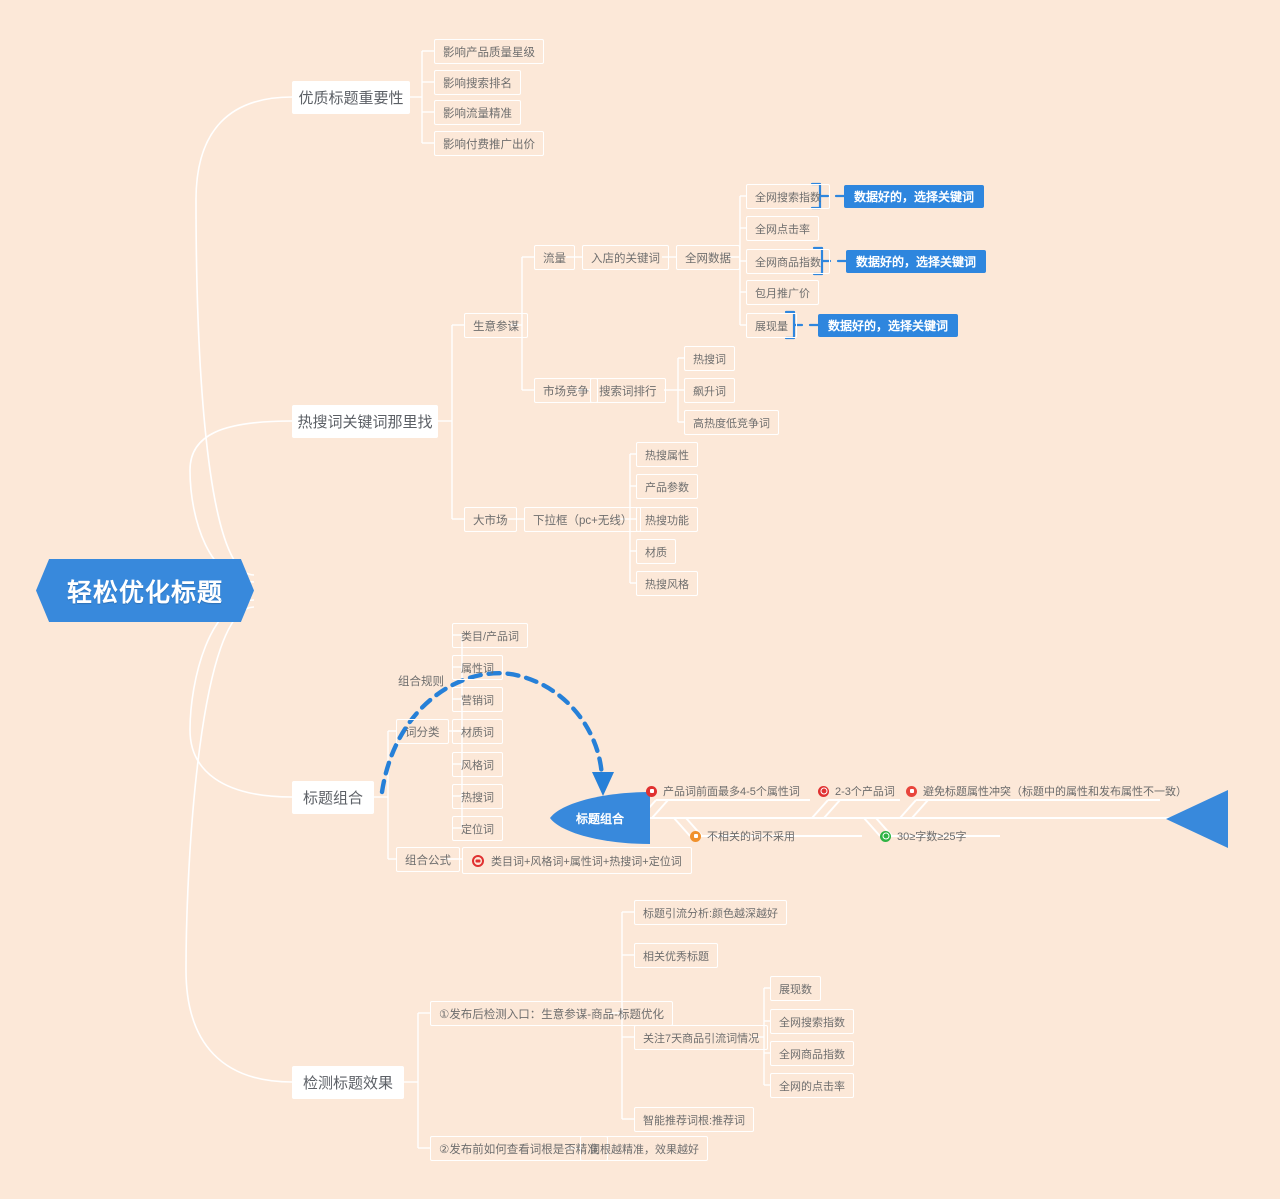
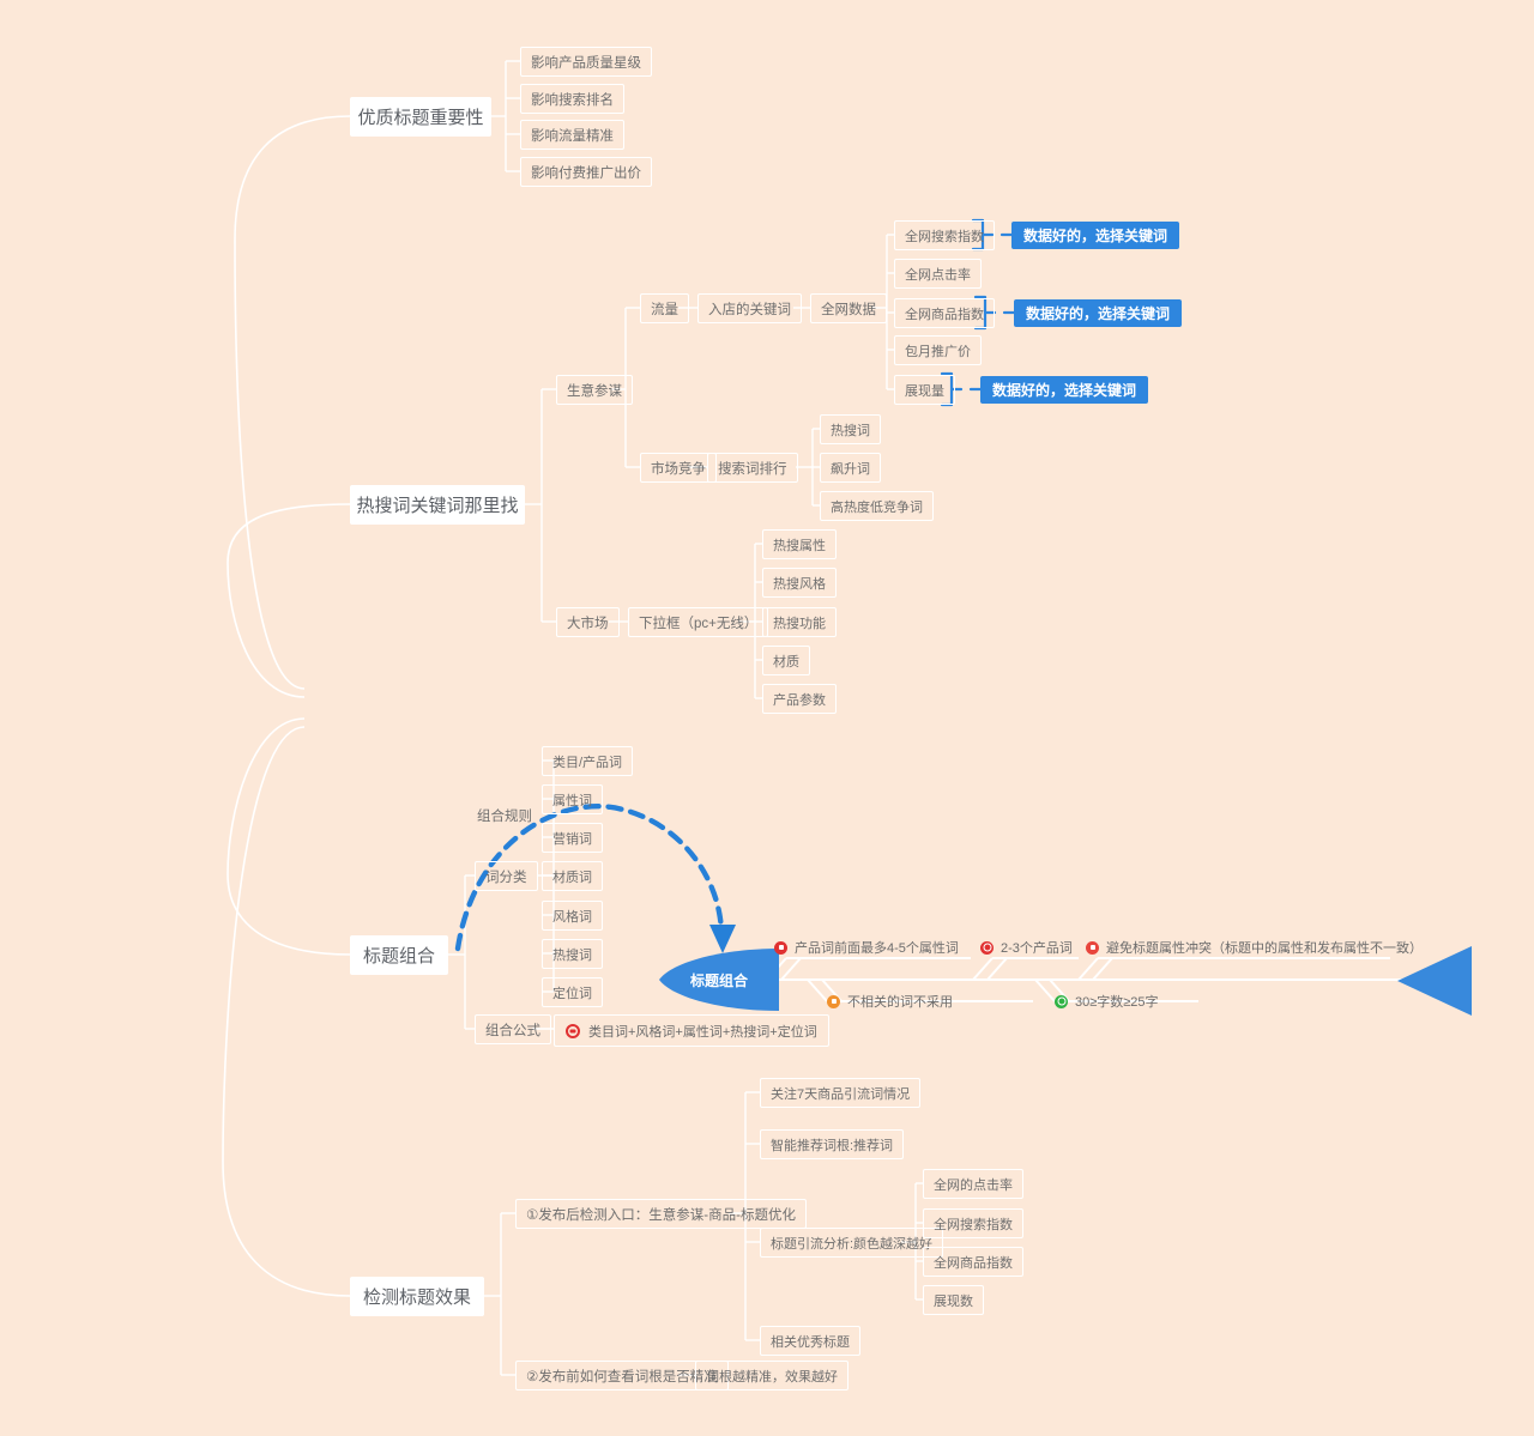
- 轻松优化标题
  优质标题重要性
  影响产品质量星级
  影响搜索排名
  影响流量精准
  影响付费推广出价
  热搜词关键词那里找
  生意参谋
  流量
  入店的关键词
  全网数据
  全网搜索指数
  全网点击率
  全网商品指数
  包月推广价
  展现量
  数据好的，选择关键词
  数据好的，选择关键词
  数据好的，选择关键词
  市场竞争
  搜索词排行
  热搜词
  飙升词
  高热度低竞争词
  大市场
  下拉框（pc+无线）
  热搜属性
- 产品参数
+ 热搜风格
  热搜功能
  材质
- 热搜风格
+ 产品参数
  标题组合
  词分类
  类目/产品词
  属性词
  营销词
  材质词
  风格词
  热搜词
  定位词
  组合公式
  类目词+风格词+属性词+热搜词+定位词
  组合规则
  标题组合
  产品词前面最多4-5个属性词
  2-3个产品词
  避免标题属性冲突（标题中的属性和发布属性不一致）
  不相关的词不采用
  30≥字数≥25字
  检测标题效果
  ①发布后检测入口：生意参谋-商品-标题优化
- 标题引流分析:颜色越深越好
+ 关注7天商品引流词情况
- 相关优秀标题
+ 智能推荐词根:推荐词
- 关注7天商品引流词情况
+ 标题引流分析:颜色越深越好
- 智能推荐词根:推荐词
+ 相关优秀标题
- 展现数
+ 全网的点击率
  全网搜索指数
  全网商品指数
- 全网的点击率
+ 展现数
  ②发布前如何查看词根是否精准
  词根越精准，效果越好
